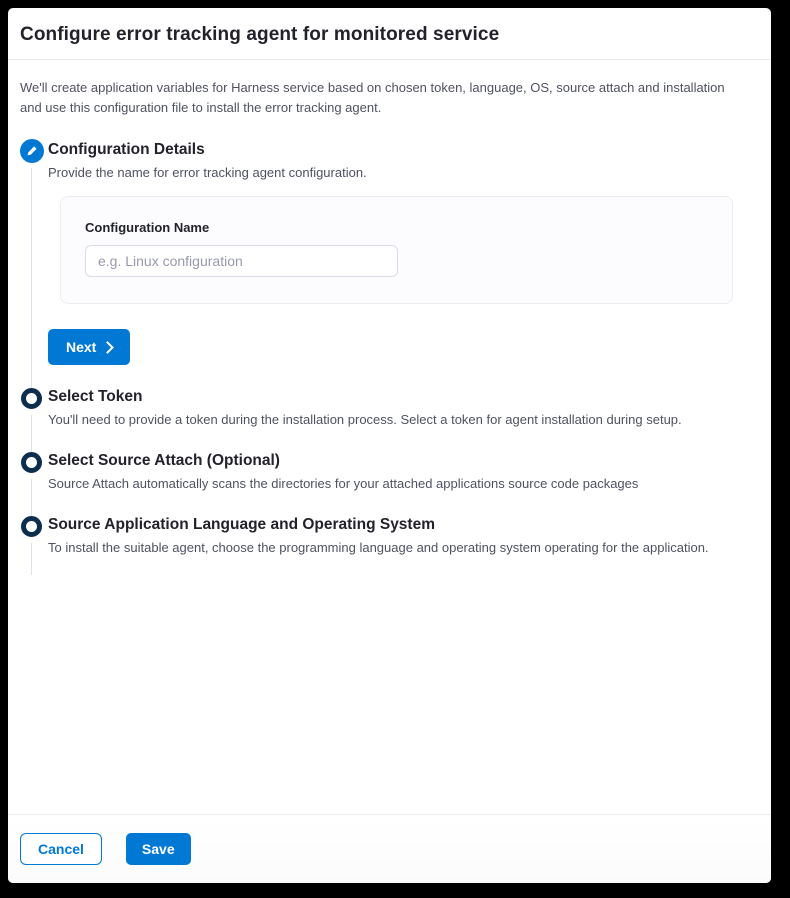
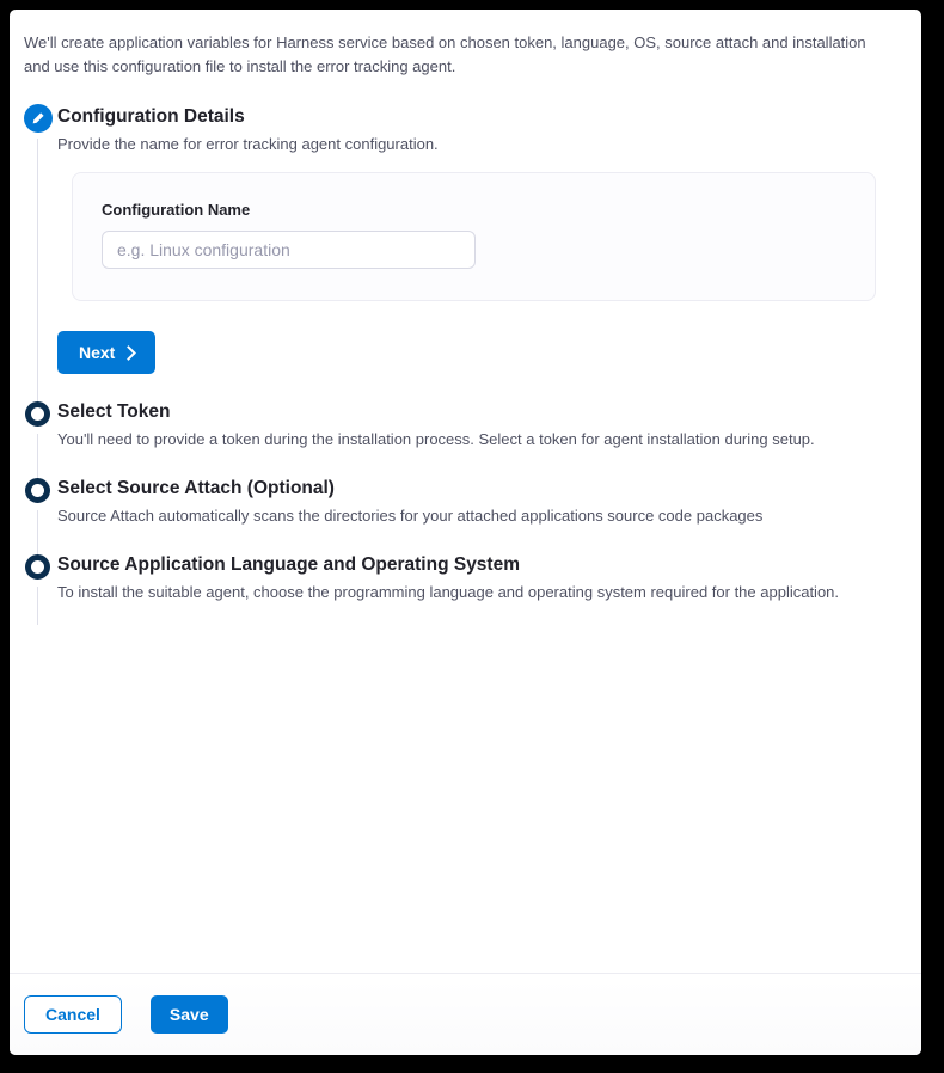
- Configure error tracking agent for monitored service
  We'll create application variables for Harness service based on chosen token, language, OS, source attach and installation and use this configuration file to install the error tracking agent.
  Configuration Details
  Provide the name for error tracking agent configuration.
  Configuration Name
  e.g. Linux configuration
  Next
  Select Token
  You'll need to provide a token during the installation process. Select a token for agent installation during setup.
  Select Source Attach (Optional)
  Source Attach automatically scans the directories for your attached applications source code packages
  Source Application Language and Operating System
- To install the suitable agent, choose the programming language and operating system operating for the application.
+ To install the suitable agent, choose the programming language and operating system required for the application.
  Cancel
  Save
